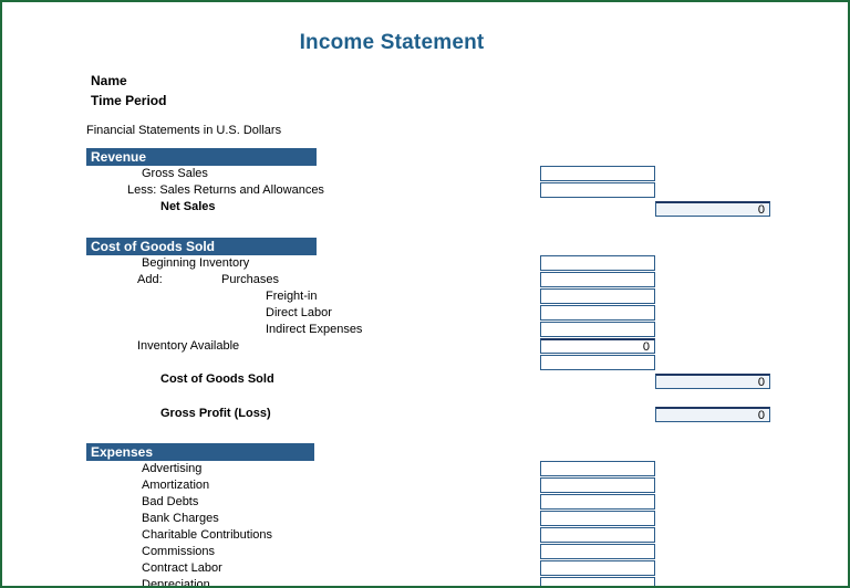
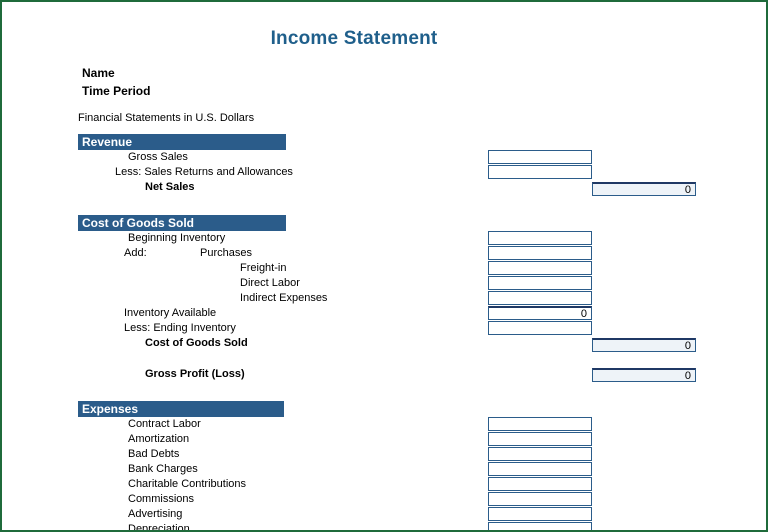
  Income Statement
  Name
  Time Period
  Financial Statements in U.S. Dollars
  Revenue
  Gross Sales
  Less: Sales Returns and Allowances
  Net Sales
  0
  Cost of Goods Sold
  Beginning Inventory
  Add:
  Purchases
  Freight-in
  Direct Labor
  Indirect Expenses
  Inventory Available
  0
+ Less: Ending Inventory
  Cost of Goods Sold
  0
  Gross Profit (Loss)
  0
  Expenses
- Advertising
+ Contract Labor
  Amortization
  Bad Debts
  Bank Charges
  Charitable Contributions
  Commissions
- Contract Labor
+ Advertising
  Depreciation
